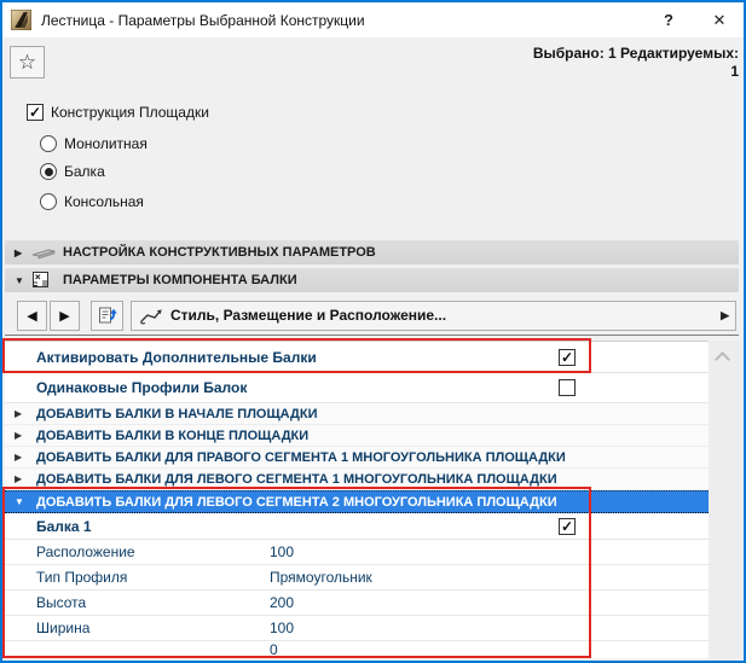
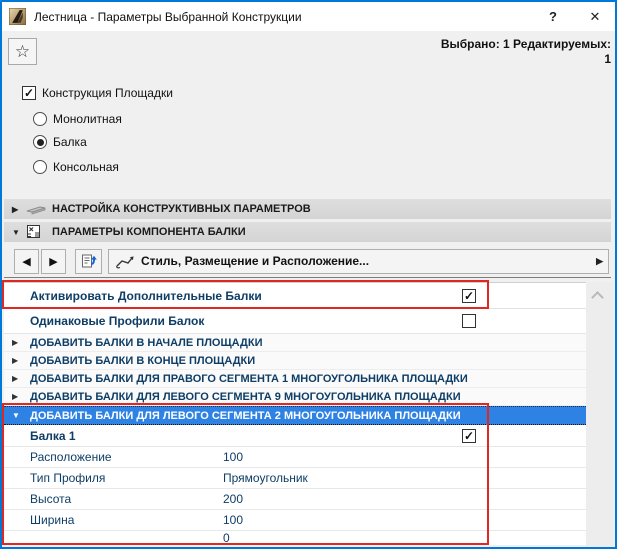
  Лестница - Параметры Выбранной Конструкции
  ?
  ✕
  ☆
  Выбрано: 1 Редактируемых:
  1
  ✓
  Конструкция Площадки
  Монолитная
  Балка
  Консольная
  ▶
  НАСТРОЙКА КОНСТРУКТИВНЫХ ПАРАМЕТРОВ
  ▼
  ПАРАМЕТРЫ КОМПОНЕНТА БАЛКИ
  ◀
  ▶
  Стиль, Размещение и Расположение...
  ▶
  Активировать Дополнительные Балки
  ✓
  Одинаковые Профили Балок
  ▶
  ДОБАВИТЬ БАЛКИ В НАЧАЛЕ ПЛОЩАДКИ
  ▶
  ДОБАВИТЬ БАЛКИ В КОНЦЕ ПЛОЩАДКИ
  ▶
  ДОБАВИТЬ БАЛКИ ДЛЯ ПРАВОГО СЕГМЕНТА 1 МНОГОУГОЛЬНИКА ПЛОЩАДКИ
  ▶
- ДОБАВИТЬ БАЛКИ ДЛЯ ЛЕВОГО СЕГМЕНТА 1 МНОГОУГОЛЬНИКА ПЛОЩАДКИ
+ ДОБАВИТЬ БАЛКИ ДЛЯ ЛЕВОГО СЕГМЕНТА 9 МНОГОУГОЛЬНИКА ПЛОЩАДКИ
  ▼
  ДОБАВИТЬ БАЛКИ ДЛЯ ЛЕВОГО СЕГМЕНТА 2 МНОГОУГОЛЬНИКА ПЛОЩАДКИ
  Балка 1
  ✓
  Расположение
  100
  Тип Профиля
  Прямоугольник
  Высота
  200
  Ширина
  100
  0
